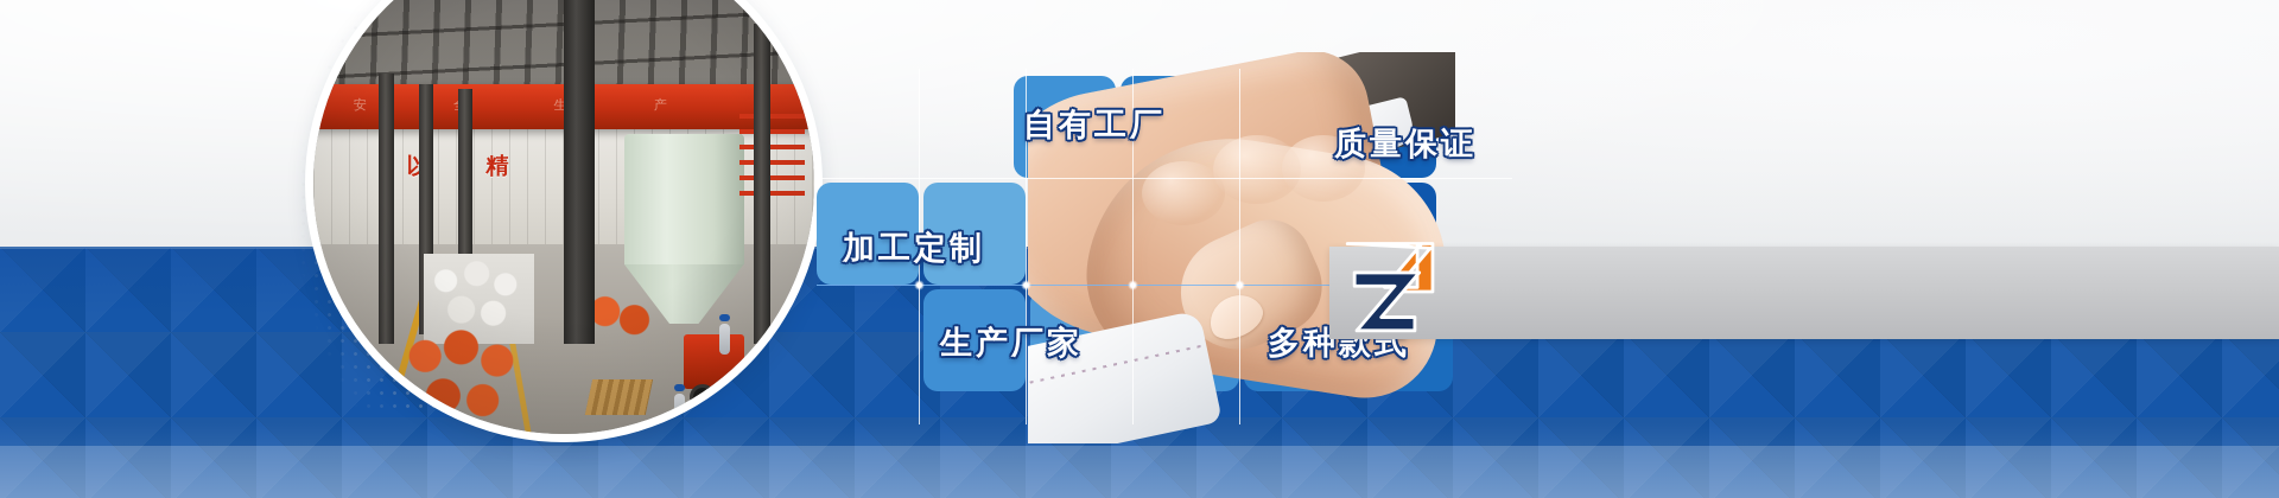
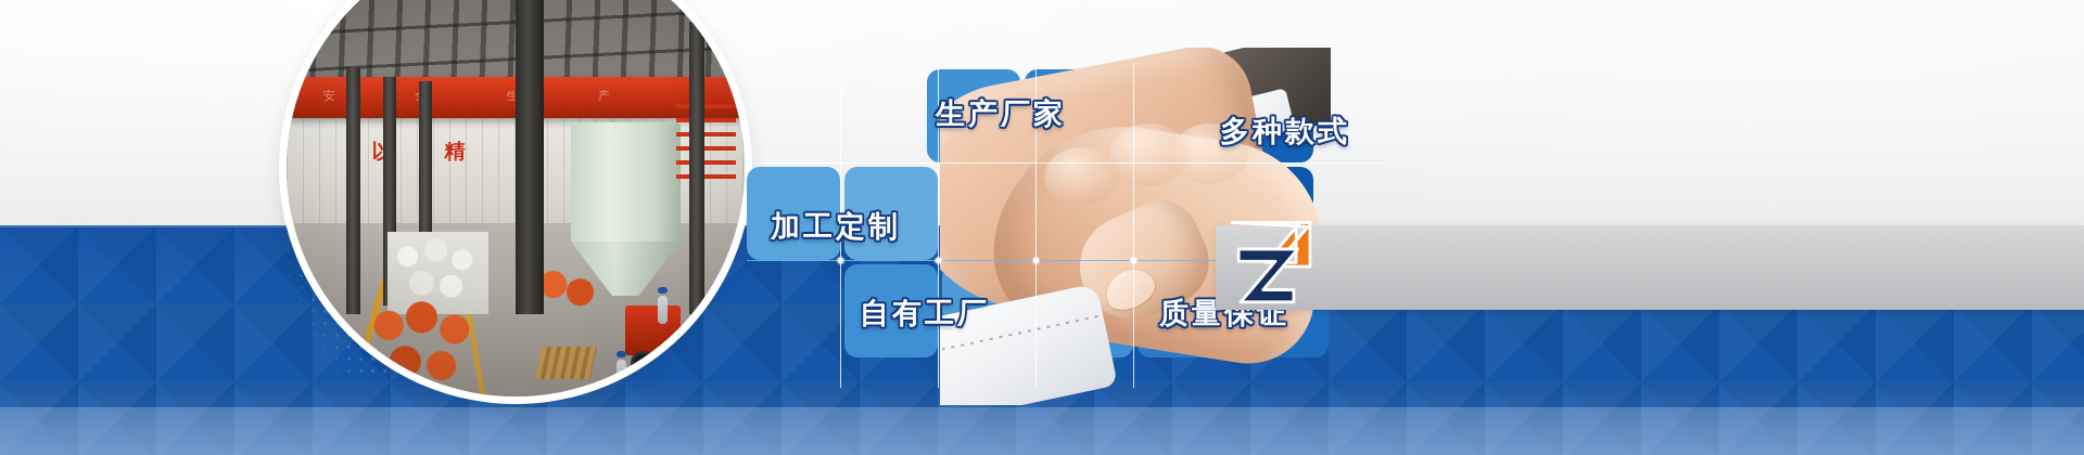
- 自有工厂
+ 生产厂家
- 质量保证
+ 多种款式
  加工定制
- 生产厂家
+ 自有工厂
- 多种款式
+ 质量保证
